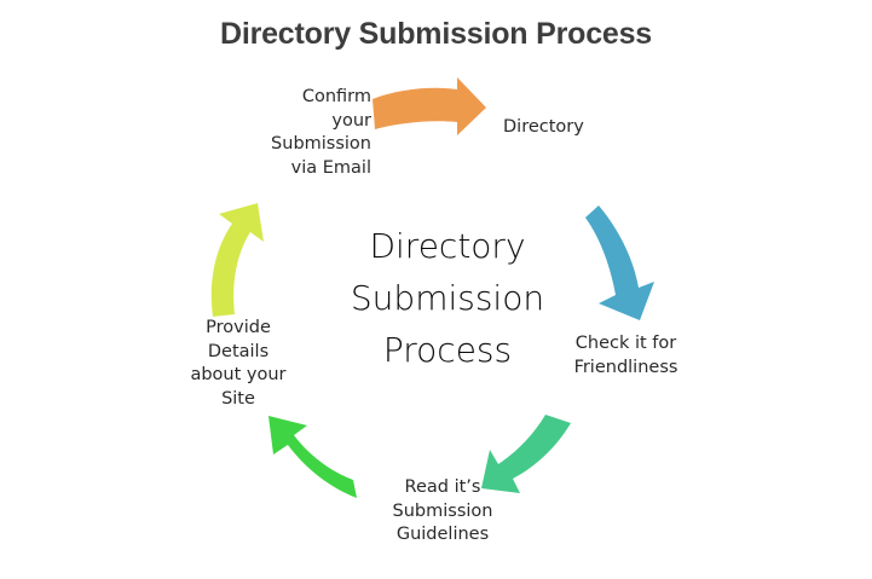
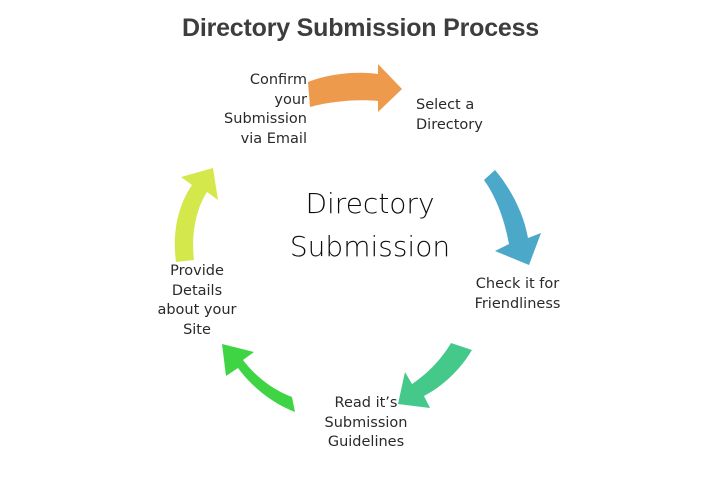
  Directory Submission Process
  Directory
  Submission
- Process
  Confirm
  your
  Submission
  via Email
+ Select a
  Directory
  Check it for
  Friendliness
  Read it’s
  Submission
  Guidelines
  Provide
  Details
  about your
  Site
